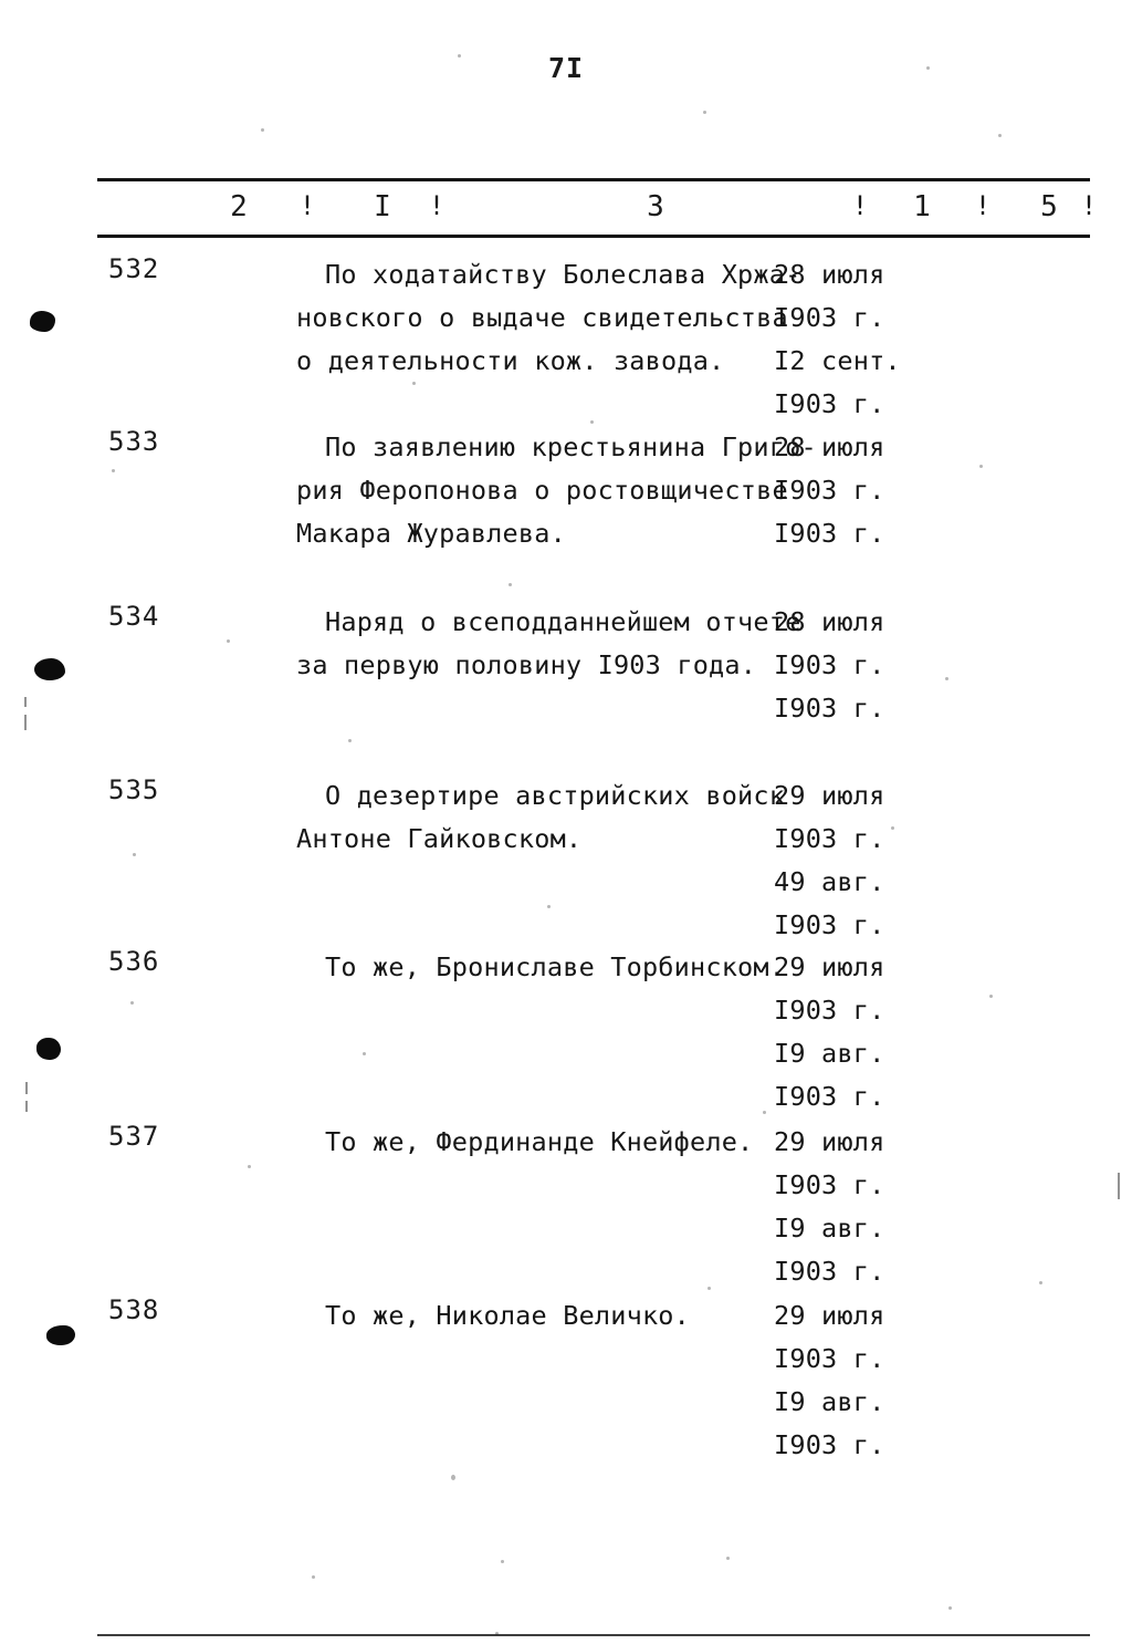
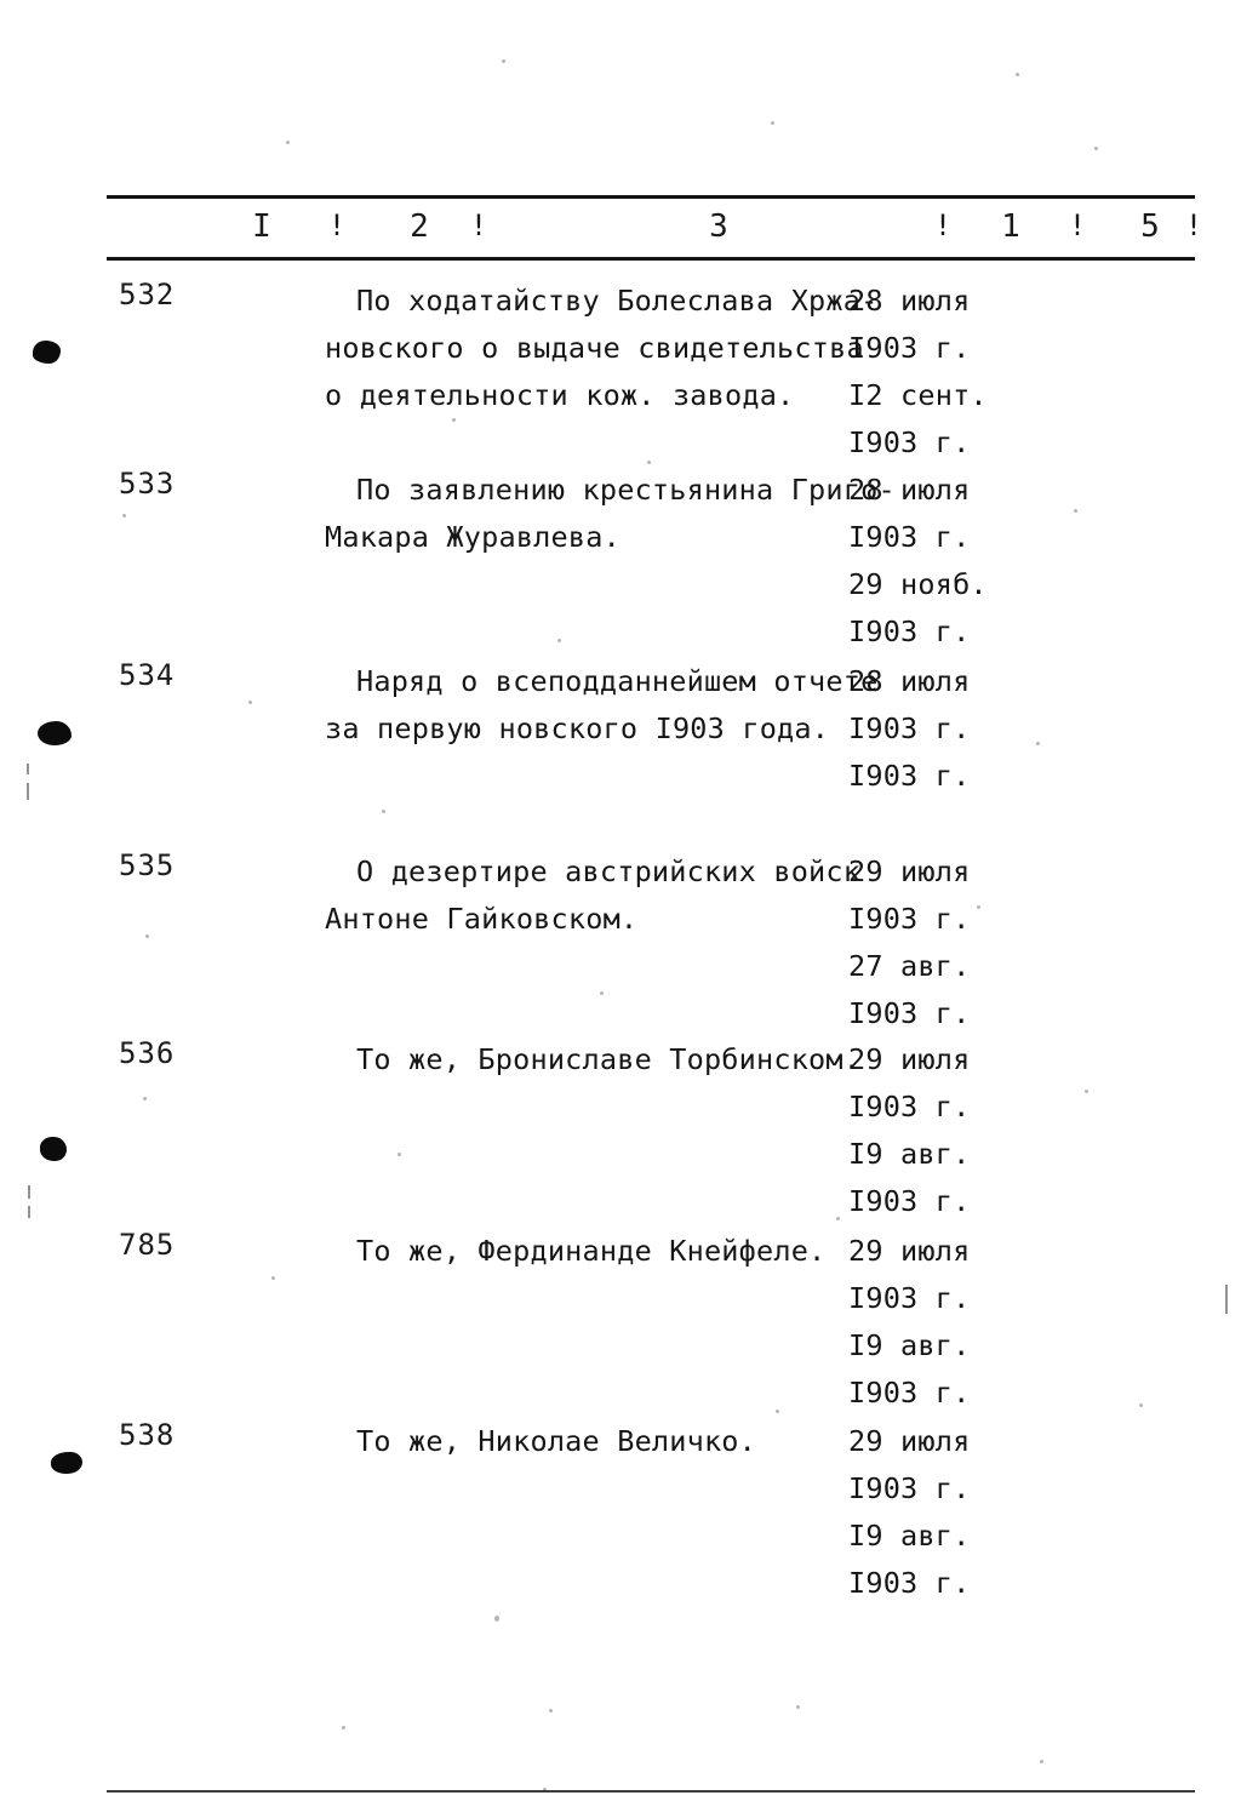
- 7I
- 2
+ I
  !
- I
+ 2
  !
  3
  !
  1
  !
  5
  !
  532
  По ходатайству Болеслава Хржа-
  новского о выдаче свидетельства
  о деятельности кож. завода.
  28 июля
  I903 г.
  I2 сент.
  I903 г.
  533
  По заявлению крестьянина Григо-
- рия Феропонова о ростовщичестве
  Макара Журавлева.
  28 июля
  I903 г.
+ 29 нояб.
  I903 г.
  534
  Наряд о всеподданнейшем отчете
- за первую половину I903 года.
+ за первую новского I903 года.
  28 июля
  I903 г.
  I903 г.
  535
  О дезертире австрийских войск
  Антоне Гайковском.
  29 июля
  I903 г.
- 49 авг.
+ 27 авг.
  I903 г.
  536
  То же, Брониславе Торбинском.
  29 июля
  I903 г.
  I9 авг.
  I903 г.
- 537
+ 785
  То же, Фердинанде Кнейфеле.
  29 июля
  I903 г.
  I9 авг.
  I903 г.
  538
  То же, Николае Величко.
  29 июля
  I903 г.
  I9 авг.
  I903 г.
